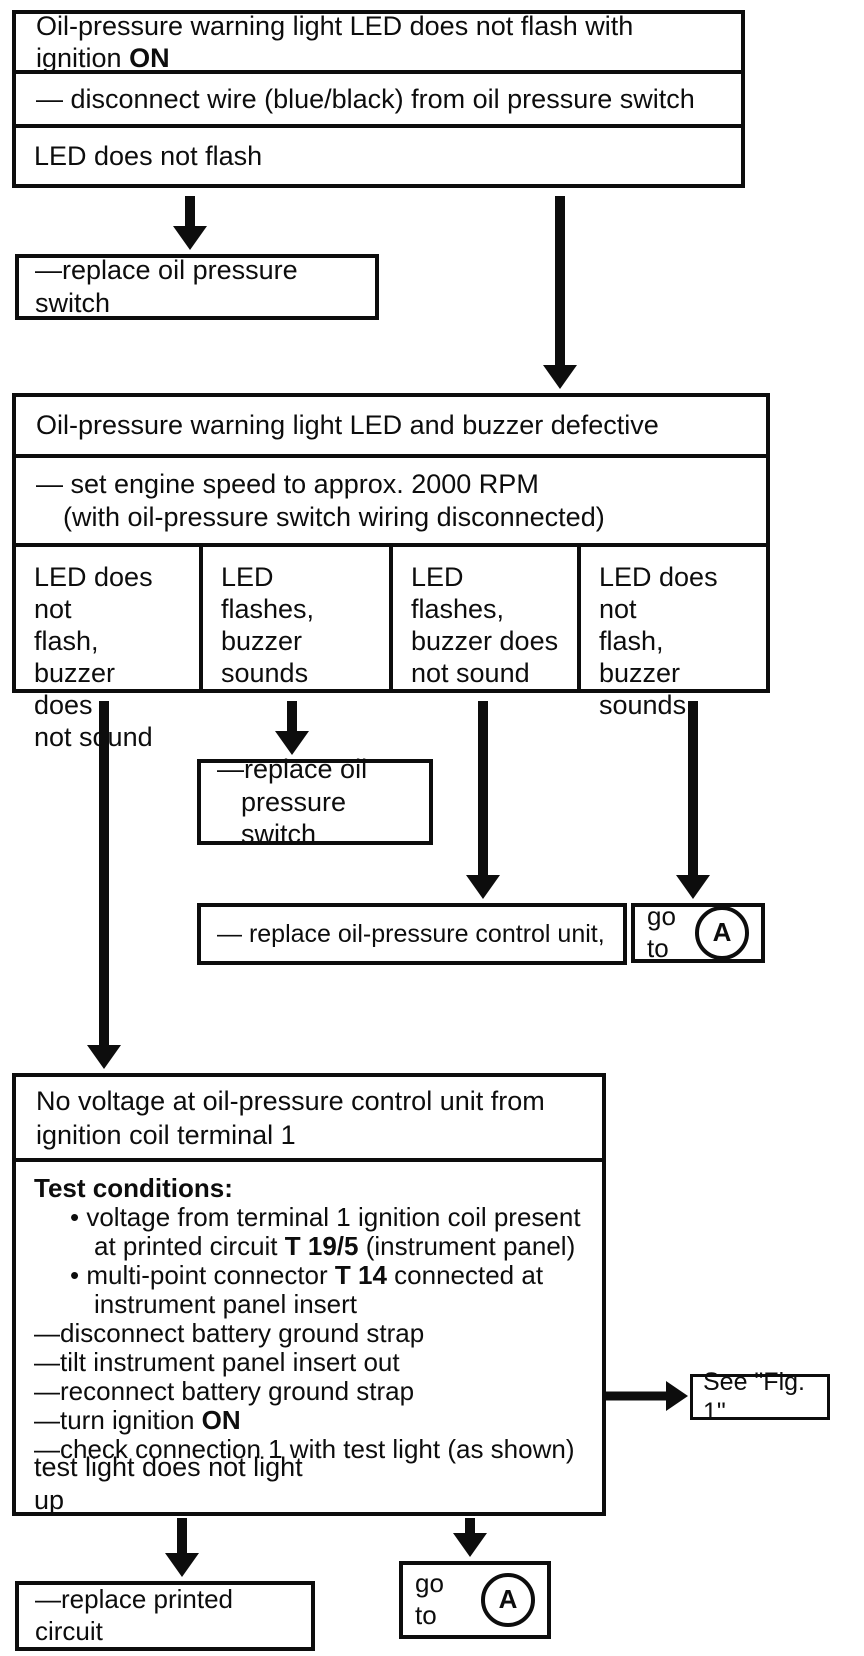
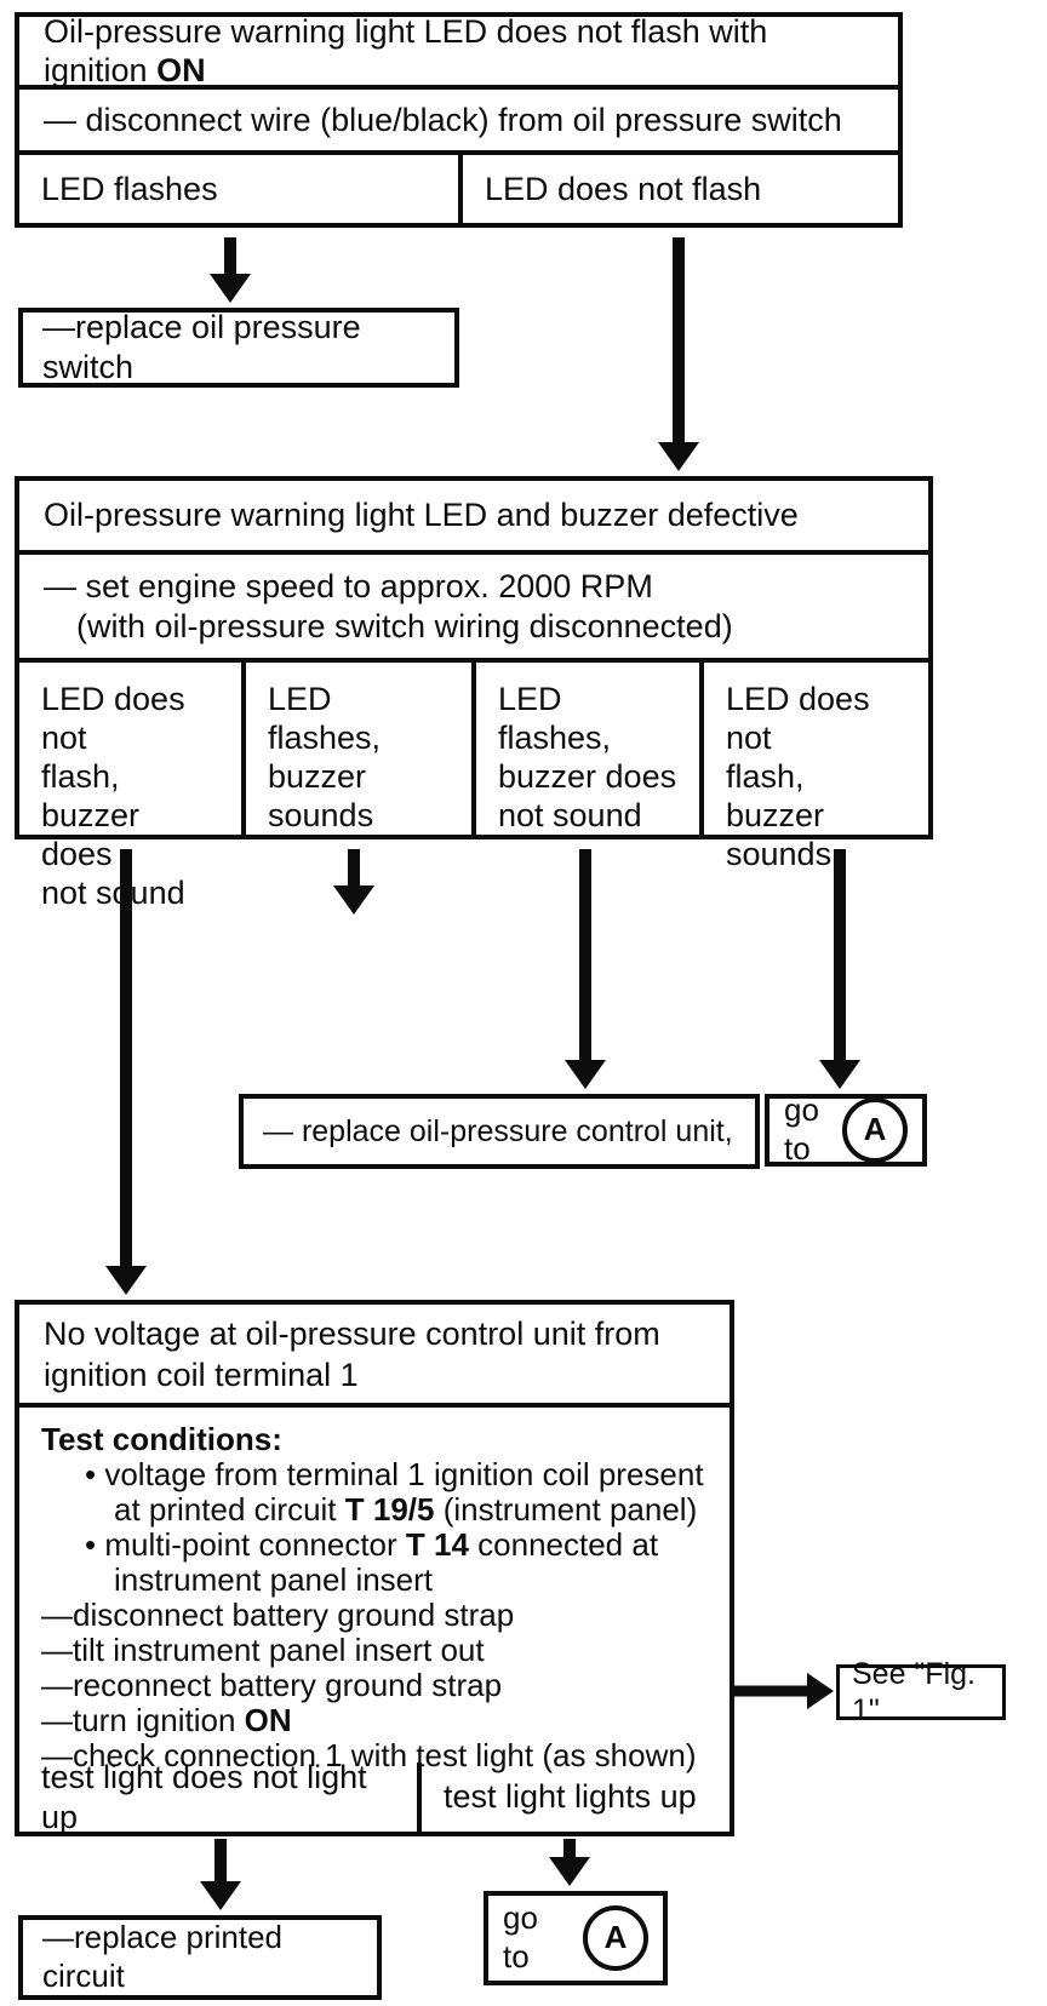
  Oil-pressure warning light LED does not flash with ignition ON
  — disconnect wire (blue/black) from oil pressure switch
+ LED flashes
  LED does not flash
  —replace oil pressure switch
  Oil-pressure warning light LED and buzzer defective
  — set engine speed to approx. 2000 RPM
  (with oil-pressure switch wiring disconnected)
  LED does not
  flash,
  buzzer does
  not sund
  LED flashes,
  buzzer sounds
  LED flashes,
  buzzer does
  not sound
  LED does not
  flash,
  buzzer sounds
- —replace oil
- pressure switch
  — replace oil-pressure control unit,
  go to
  A
  No voltage at oil-pressure control unit from
  ignition coil terminal 1
  Test conditions:
  • voltage from terminal 1 ignition coil present
  at printed circuit T 19/5 (instrument panel)
  • multi-point connector T 14 connected at
  instrument panel insert
  —disconnect battery ground strap
  —tilt instrument panel insert out
  —reconnect battery ground strap
  —turn ignition ON
  —check connection 1 with test light (as shown)
  test light does not light up
+ test light lights up
  See "Fig. 1"
  —replace printed circuit
  go to
  A
